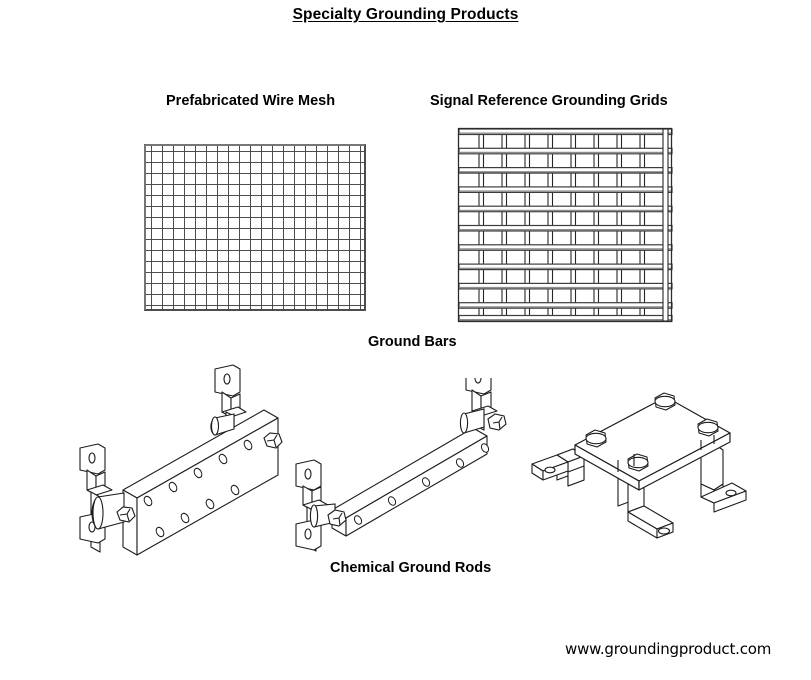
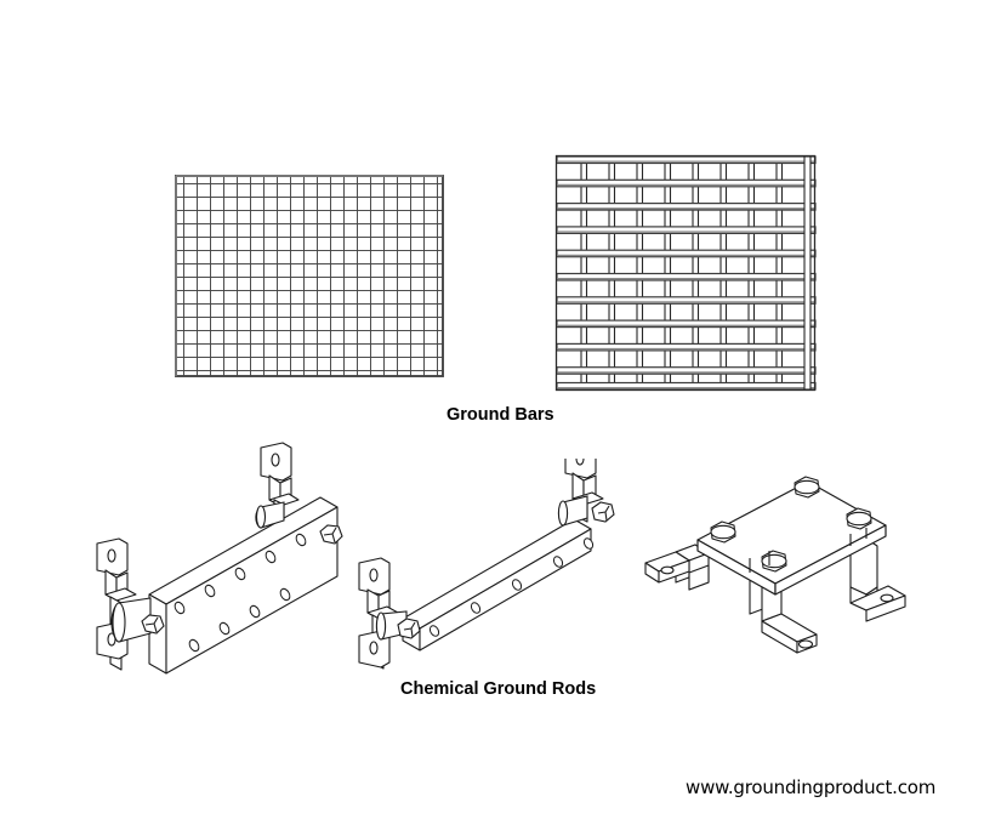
- Specialty Grounding Products
- Prefabricated Wire Mesh
- Signal Reference Grounding Grids
  Ground Bars
  Chemical Ground Rods
  www.groundingproduct.com
